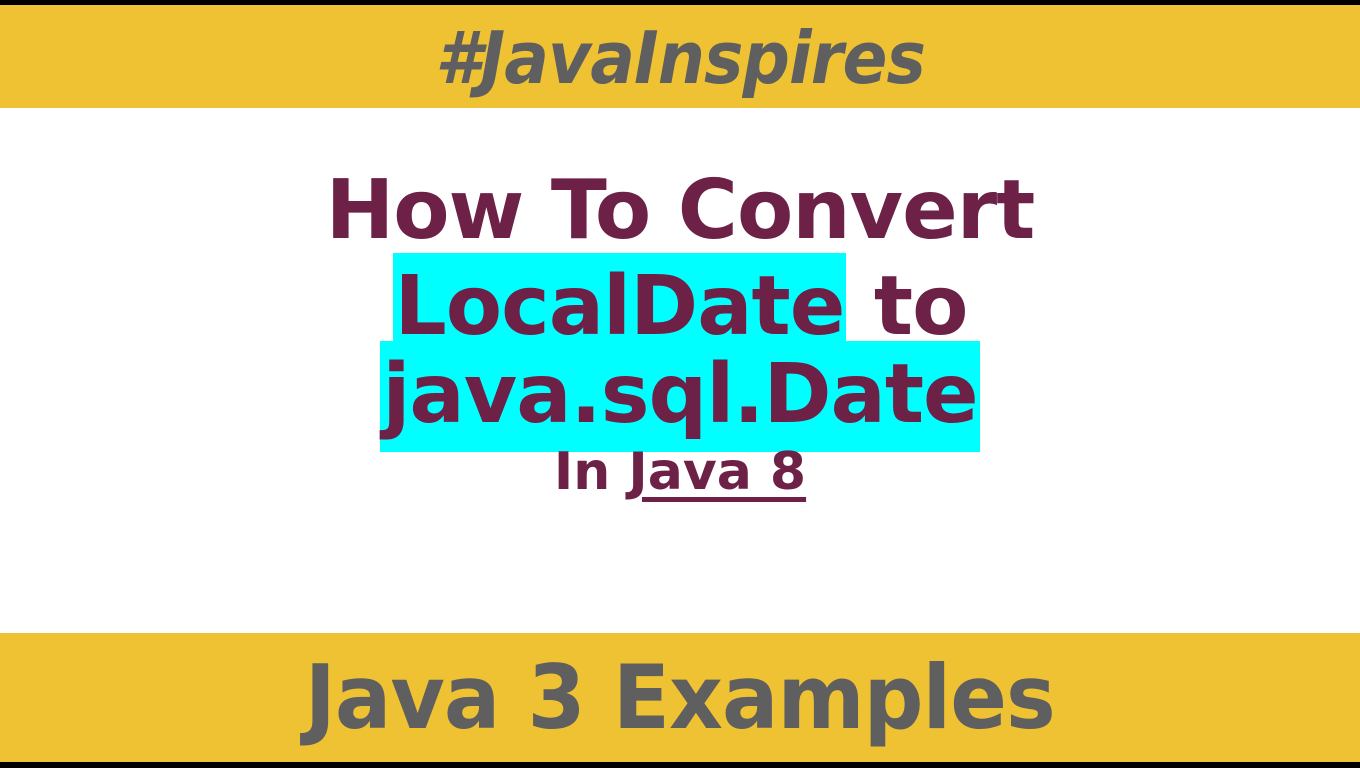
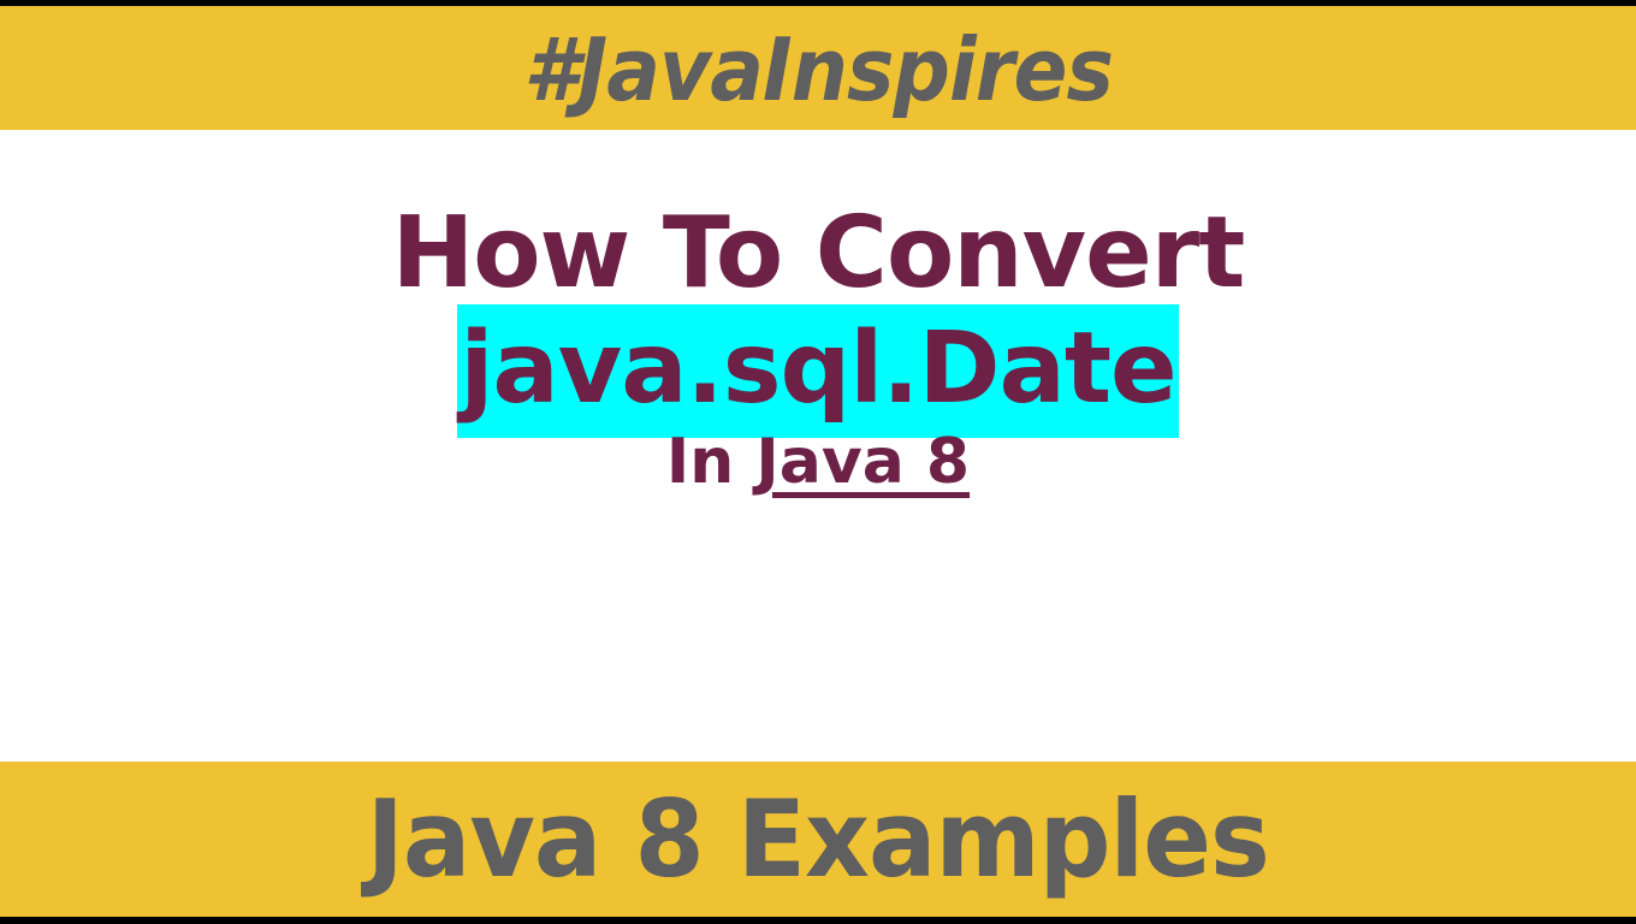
  #JavaInspires
  How To Convert
- LocalDate to
  java.sql.Date
  In Java 8
- Java 3 Examples
+ Java 8 Examples
